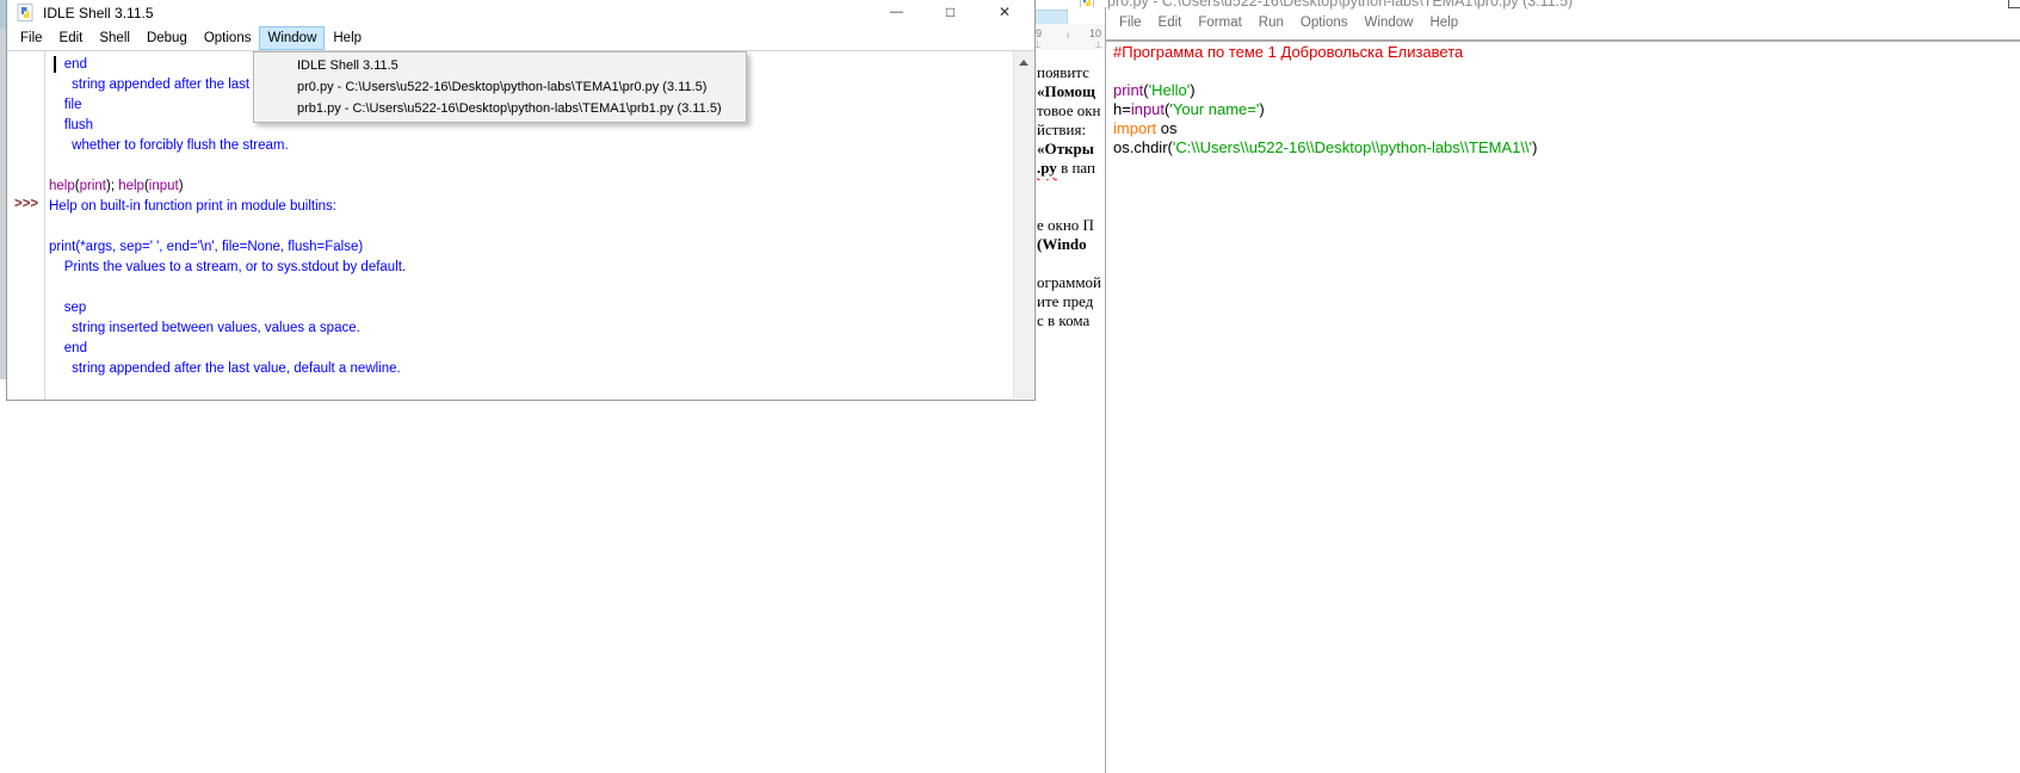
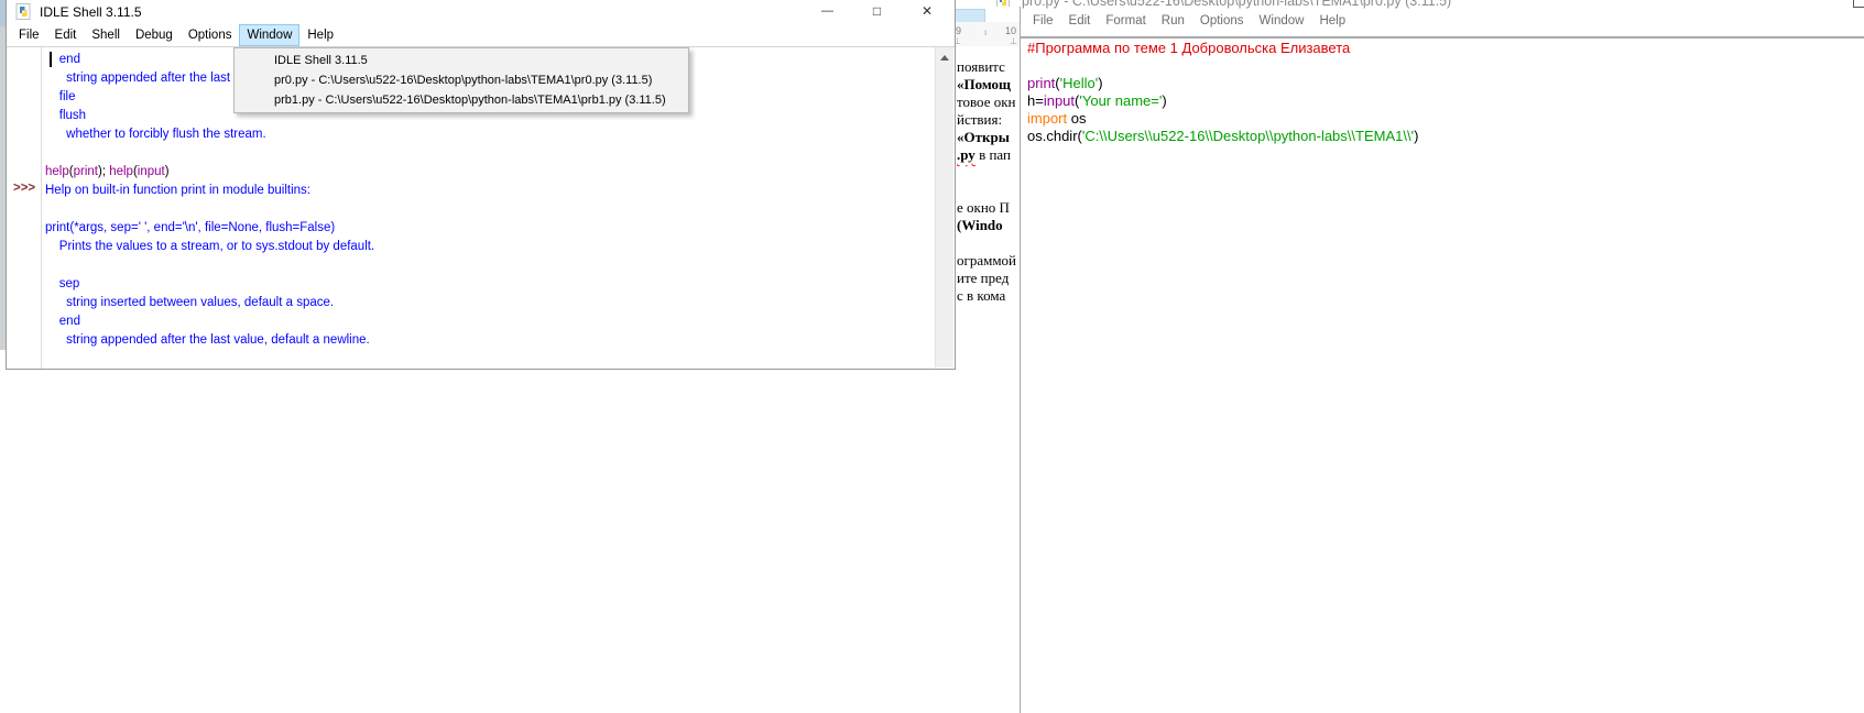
  pr0.py - C:\Users\u522-16\Desktop\python-labs\TEMA1\pr0.py (3.11.5)
  File Edit Format Run Options Window Help
  #Программа по теме 1 Добровольска Елизавета
  print('Hello')
  h=input('Your name=')
  import os
  os.chdir('C:\\Users\\u522-16\\Desktop\\python-labs\\TEMA1\\')
  9
  ı
  10
  ⊥
  ⊥
  появитс
  «Помощ
  товое окн
  йствия:
  «Откры
  .ру в пап
  е окно П
  (Windo
  ограммой
  ите пред
  с в кома
  IDLE Shell 3.11.5
  —
  □
  ✕
  File Edit Shell Debug Options Window Help
  >>>
  end
  file
  flush
  whether to forcibly flush the stream.
  help(print); help(input)
  Help on built-in function print in module builtins:
  print(*args, sep=' ', end='\n', file=None, flush=False)
  Prints the values to a stream, or to sys.stdout by default.
  sep
- string inserted between values, values a space.
+ string inserted between values, default a space.
  end
  string appended after the last value, default a newline.
  IDLE Shell 3.11.5
  pr0.py - C:\Users\u522-16\Desktop\python-labs\TEMA1\pr0.py (3.11.5)
  prb1.py - C:\Users\u522-16\Desktop\python-labs\TEMA1\prb1.py (3.11.5)
